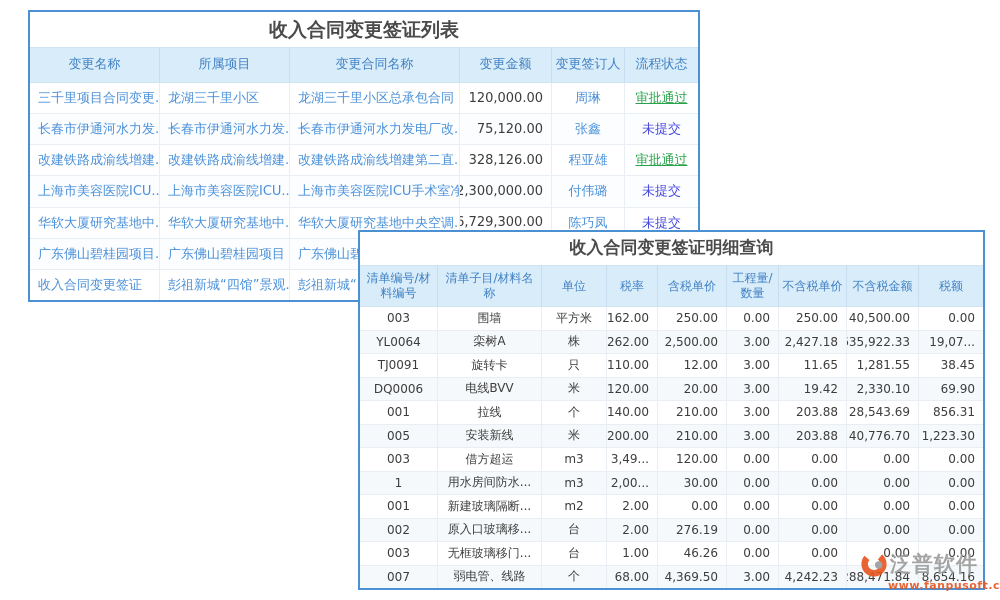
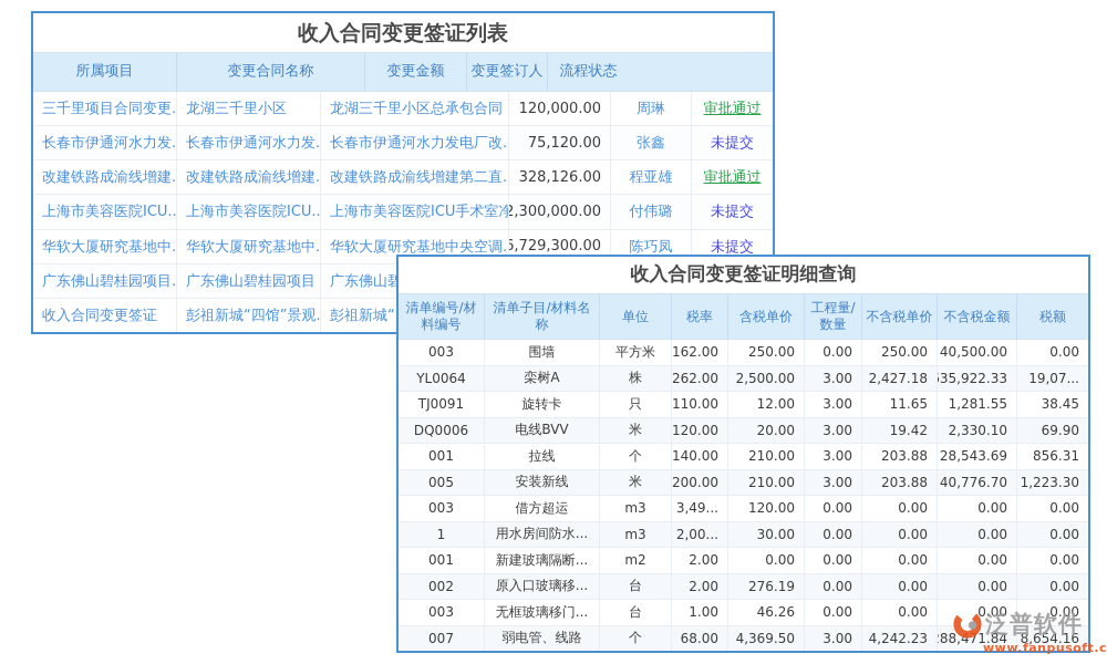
  收入合同变更签证列表
- 变更名称
  所属项目
  变更合同名称
  变更金额
  变更签订人
  流程状态
  三千里项目合同变更.
  龙湖三千里小区
  龙湖三千里小区总承包合同
  120,000.00
  周琳
  审批通过
  长春市伊通河水力发.
  长春市伊通河水力发.
  长春市伊通河水力发电厂改.
  75,120.00
  张鑫
  未提交
  改建铁路成渝线增建.
  改建铁路成渝线增建.
  改建铁路成渝线增建第二直.
  328,126.00
  程亚雄
  审批通过
  上海市美容医院ICU..
  上海市美容医院ICU..
  上海市美容医院ICU手术室净
  2,300,000.00
  付伟璐
  未提交
  华软大厦研究基地中.
  华软大厦研究基地中.
  华软大厦研究基地中央空调.
  6,729,300.00
  陈巧凤
  未提交
  广东佛山碧桂园项目.
  广东佛山碧桂园项目
  收入合同变更签证
  彭祖新城“四馆”景观.
  收入合同变更签证明细查询
  清单编号/材料编号
  清单子目/材料名称
  单位
  税率
  含税单价
  工程量/数量
  不含税单价
  不含税金额
  税额
  003
  围墙
  平方米
  162.00
  250.00
  0.00
  250.00
  40,500.00
  0.00
  YL0064
  栾树A
  株
  262.00
  2,500.00
  3.00
  2,427.18
  35,922.33
  19,07...
  TJ0091
  旋转卡
  只
  110.00
  12.00
  3.00
  11.65
  1,281.55
  38.45
  DQ0006
  电线BVV
  米
  120.00
  20.00
  3.00
  19.42
  2,330.10
  69.90
  001
  拉线
  个
  140.00
  210.00
  3.00
  203.88
  28,543.69
  856.31
  005
  安装新线
  米
  200.00
  210.00
  3.00
  203.88
  40,776.70
  1,223.30
  003
  借方超运
  m3
  3,49...
  120.00
  0.00
  0.00
  0.00
  0.00
  1
  用水房间防水...
  m3
  2,00...
  30.00
  0.00
  0.00
  0.00
  0.00
  001
  新建玻璃隔断...
  m2
  2.00
  0.00
  0.00
  0.00
  0.00
  0.00
  002
  原入口玻璃移...
  台
  2.00
  276.19
  0.00
  0.00
  0.00
  0.00
  003
  无框玻璃移门...
  台
  1.00
  46.26
  0.00
  0.00
  0.00
  0.00
  007
  弱电管、线路
  个
  68.00
  4,369.50
  3.00
  4,242.23
  88,471.84
  8,654.16
  泛普软件
  www.fanpusoft.c
